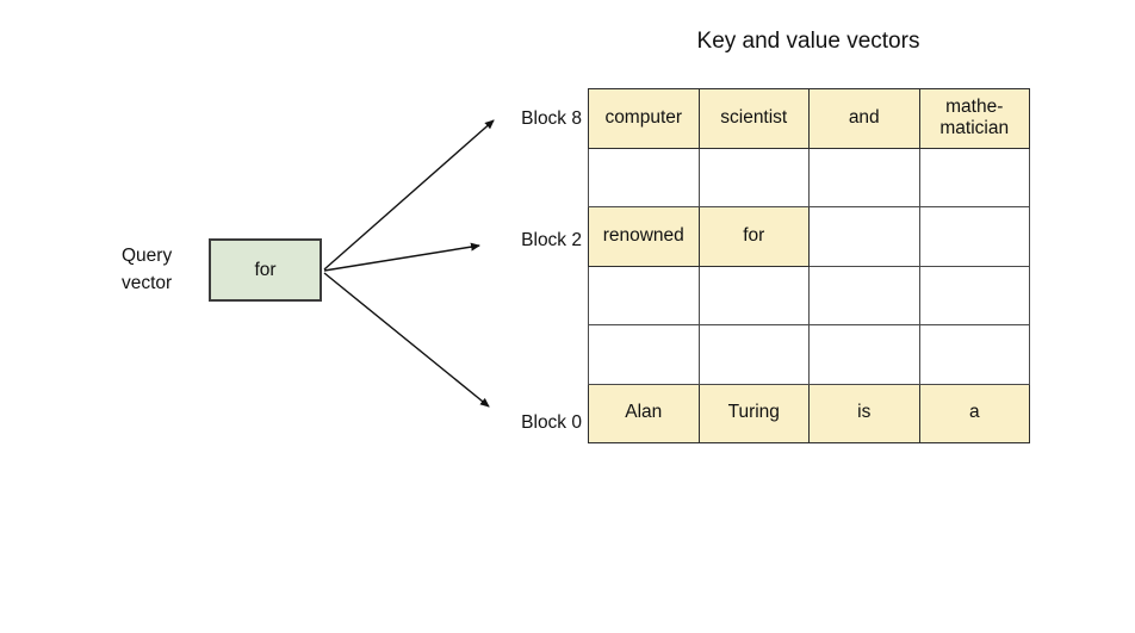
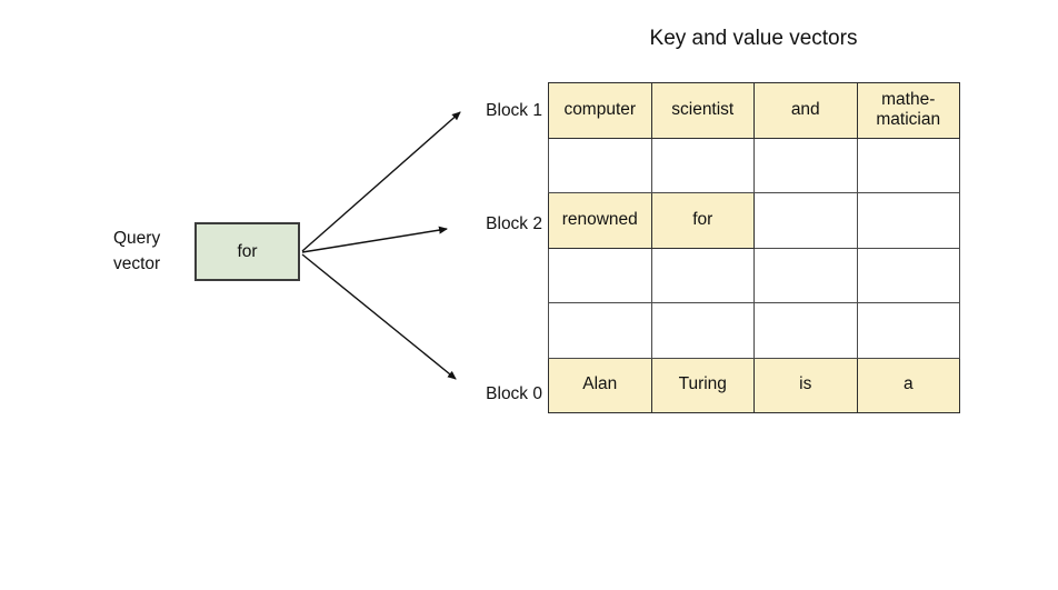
  Key and value vectors
  Query vector
  for
- Block 8
+ Block 1
  Block 2
  Block 0
  computer	scientist	and	mathe-matician
  renowned	for
  Alan	Turing	is	a
